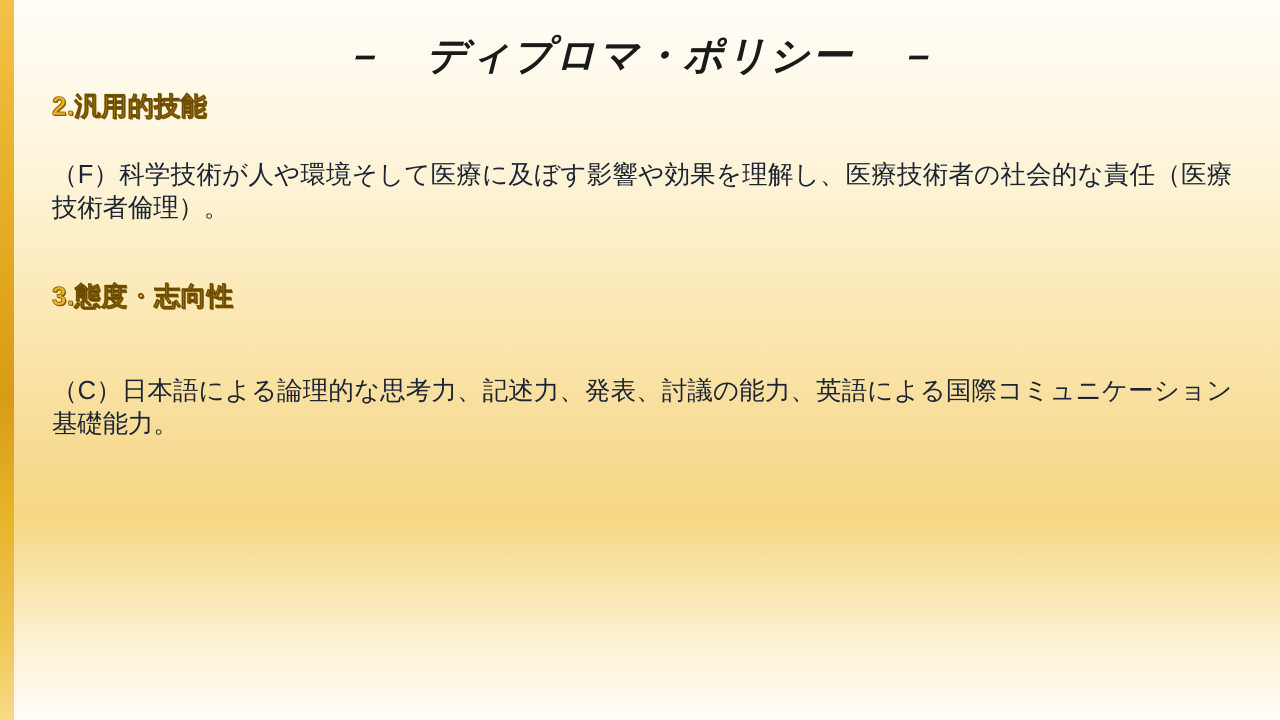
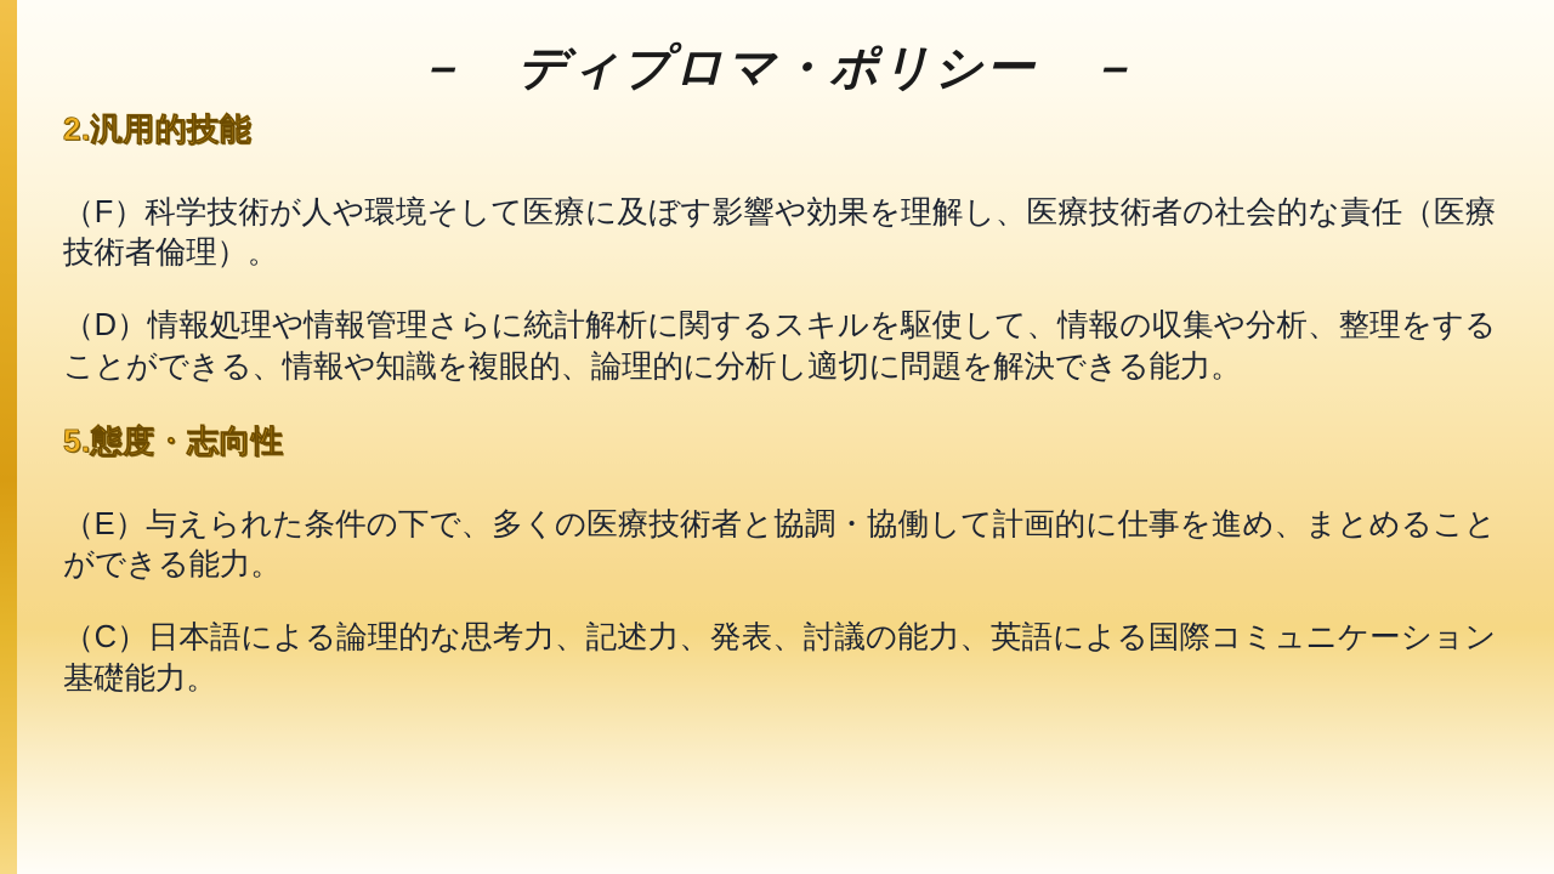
  － ディプロマ・ポリシー －
  2.汎用的技能
  （F）科学技術が人や環境そして医療に及ぼす影響や効果を理解し、医療技術者の社会的な責任（医療技術者倫理）。
+ （D）情報処理や情報管理さらに統計解析に関するスキルを駆使して、情報の収集や分析、整理をすることができる、情報や知識を複眼的、論理的に分析し適切に問題を解決できる能力。
- 3.態度・志向性
+ 5.態度・志向性
+ （E）与えられた条件の下で、多くの医療技術者と協調・協働して計画的に仕事を進め、まとめることができる能力。
  （C）日本語による論理的な思考力、記述力、発表、討議の能力、英語による国際コミュニケーション基礎能力。
